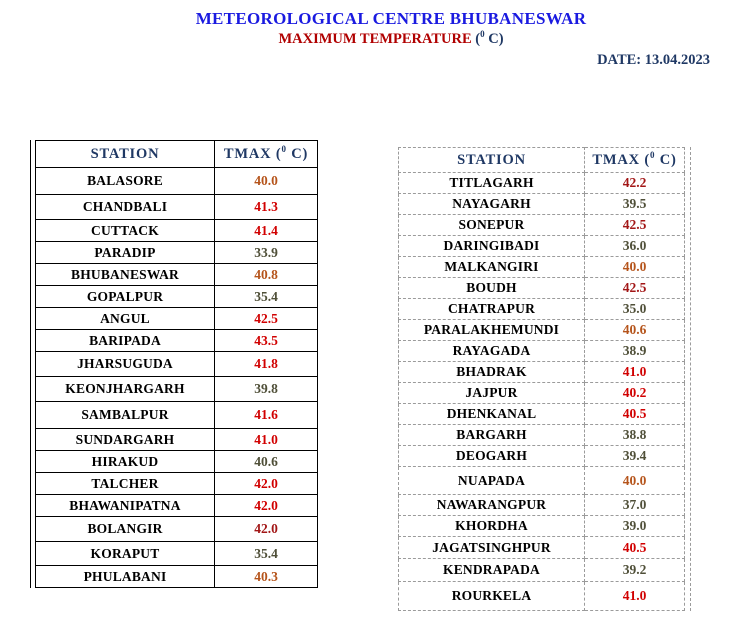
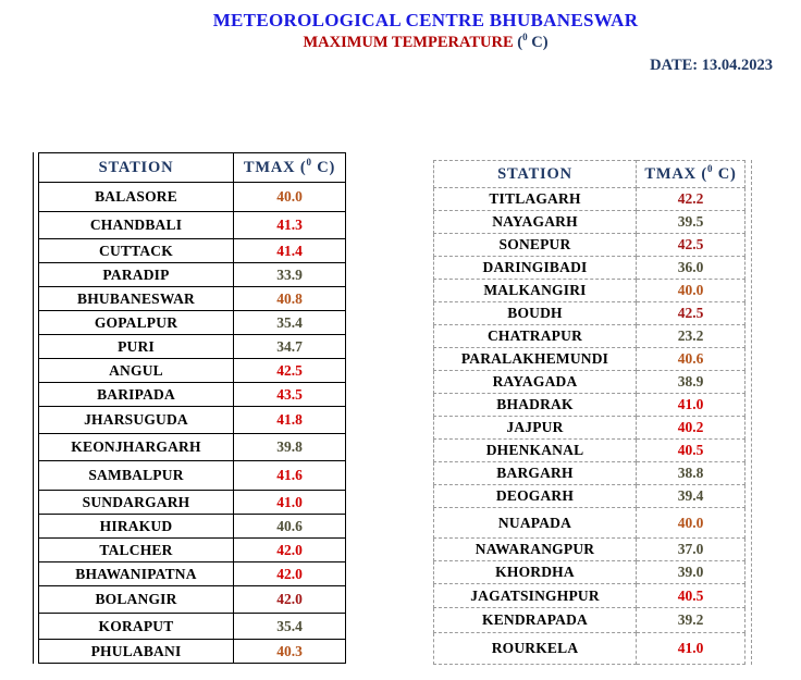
  METEOROLOGICAL CENTRE BHUBANESWAR
  MAXIMUM TEMPERATURE (0 C)
  DATE: 13.04.2023
  STATION	TMAX (0 C)
  BALASORE	40.0
  CHANDBALI	41.3
  CUTTACK	41.4
  PARADIP	33.9
  BHUBANESWAR	40.8
  GOPALPUR	35.4
+ PURI	34.7
  ANGUL	42.5
  BARIPADA	43.5
  JHARSUGUDA	41.8
  KEONJHARGARH	39.8
  SAMBALPUR	41.6
  SUNDARGARH	41.0
  HIRAKUD	40.6
  TALCHER	42.0
  BHAWANIPATNA	42.0
  BOLANGIR	42.0
  KORAPUT	35.4
  PHULABANI	40.3
  STATION	TMAX (0 C)
  TITLAGARH	42.2
  NAYAGARH	39.5
  SONEPUR	42.5
  DARINGIBADI	36.0
  MALKANGIRI	40.0
  BOUDH	42.5
- CHATRAPUR	35.0
+ CHATRAPUR	23.2
  PARALAKHEMUNDI	40.6
  RAYAGADA	38.9
  BHADRAK	41.0
  JAJPUR	40.2
  DHENKANAL	40.5
  BARGARH	38.8
  DEOGARH	39.4
  NUAPADA	40.0
  NAWARANGPUR	37.0
  KHORDHA	39.0
  JAGATSINGHPUR	40.5
  KENDRAPADA	39.2
  ROURKELA	41.0
